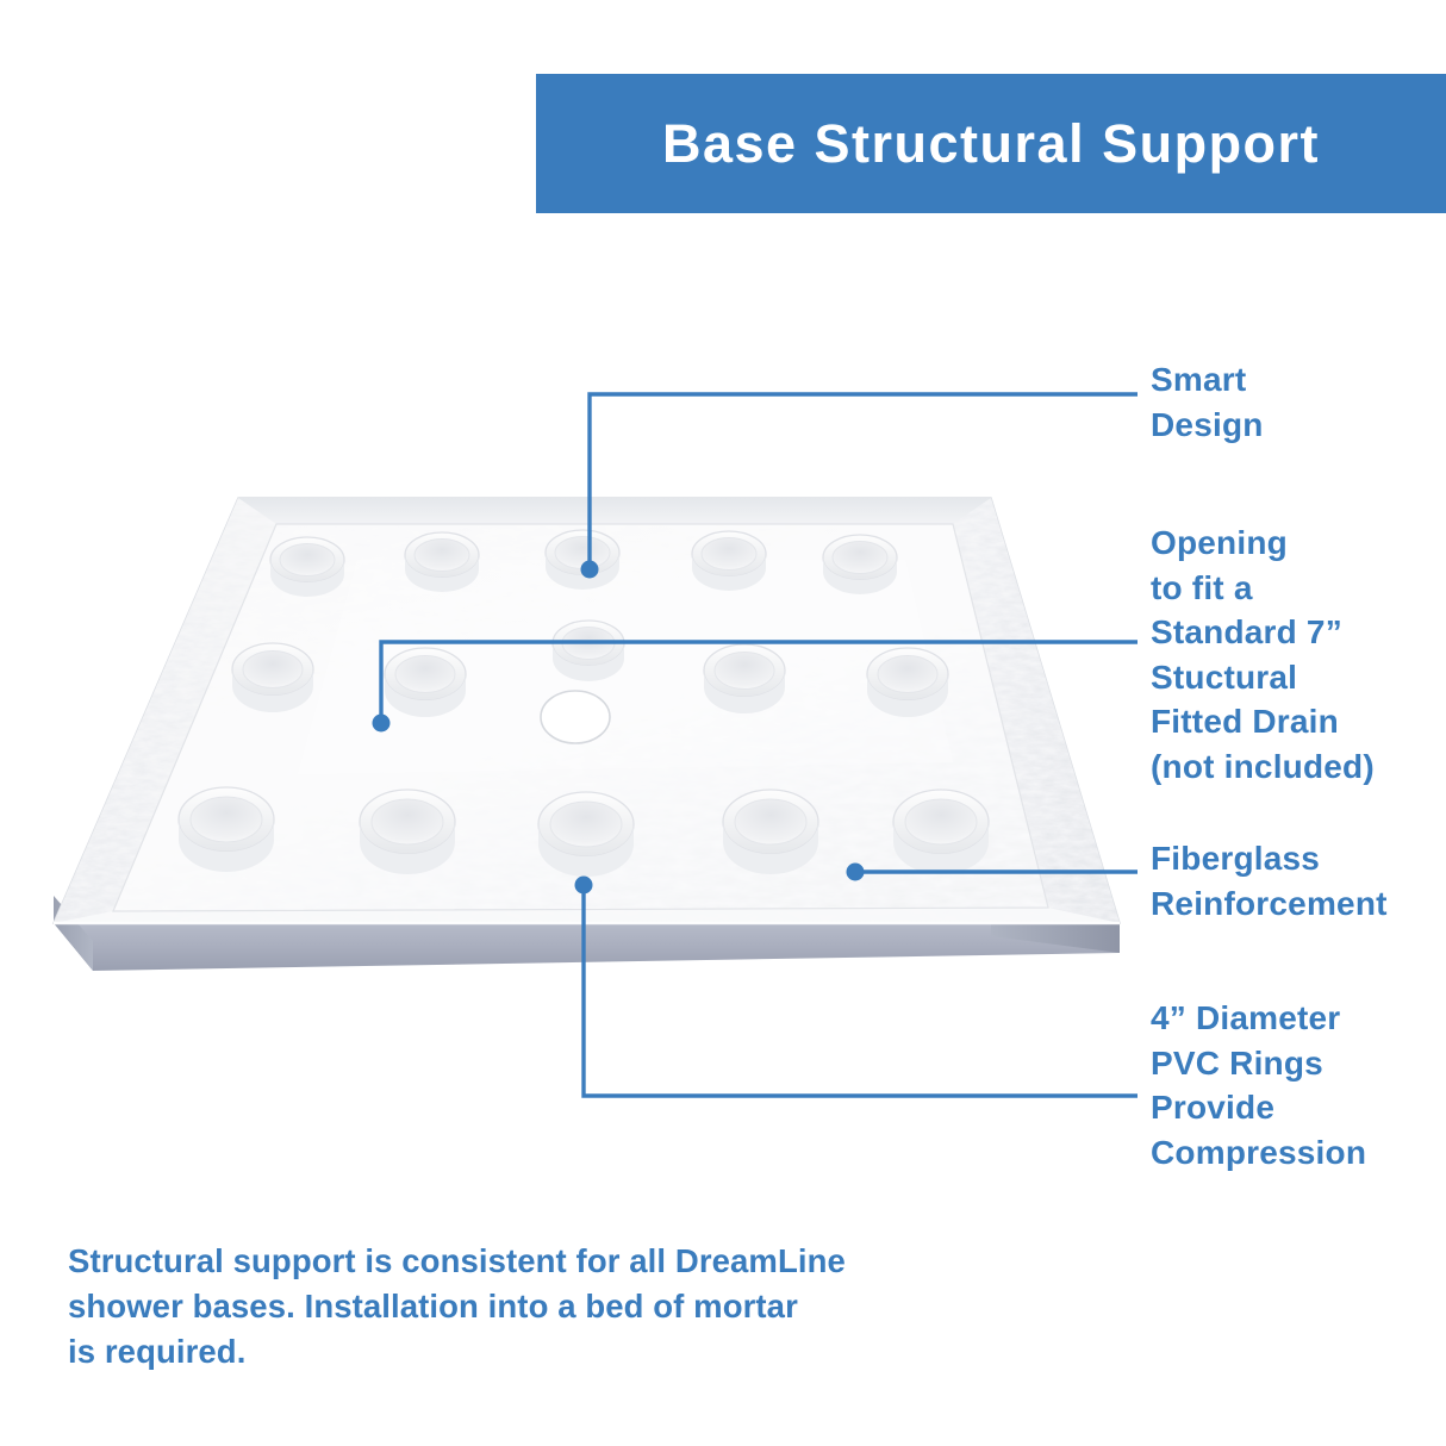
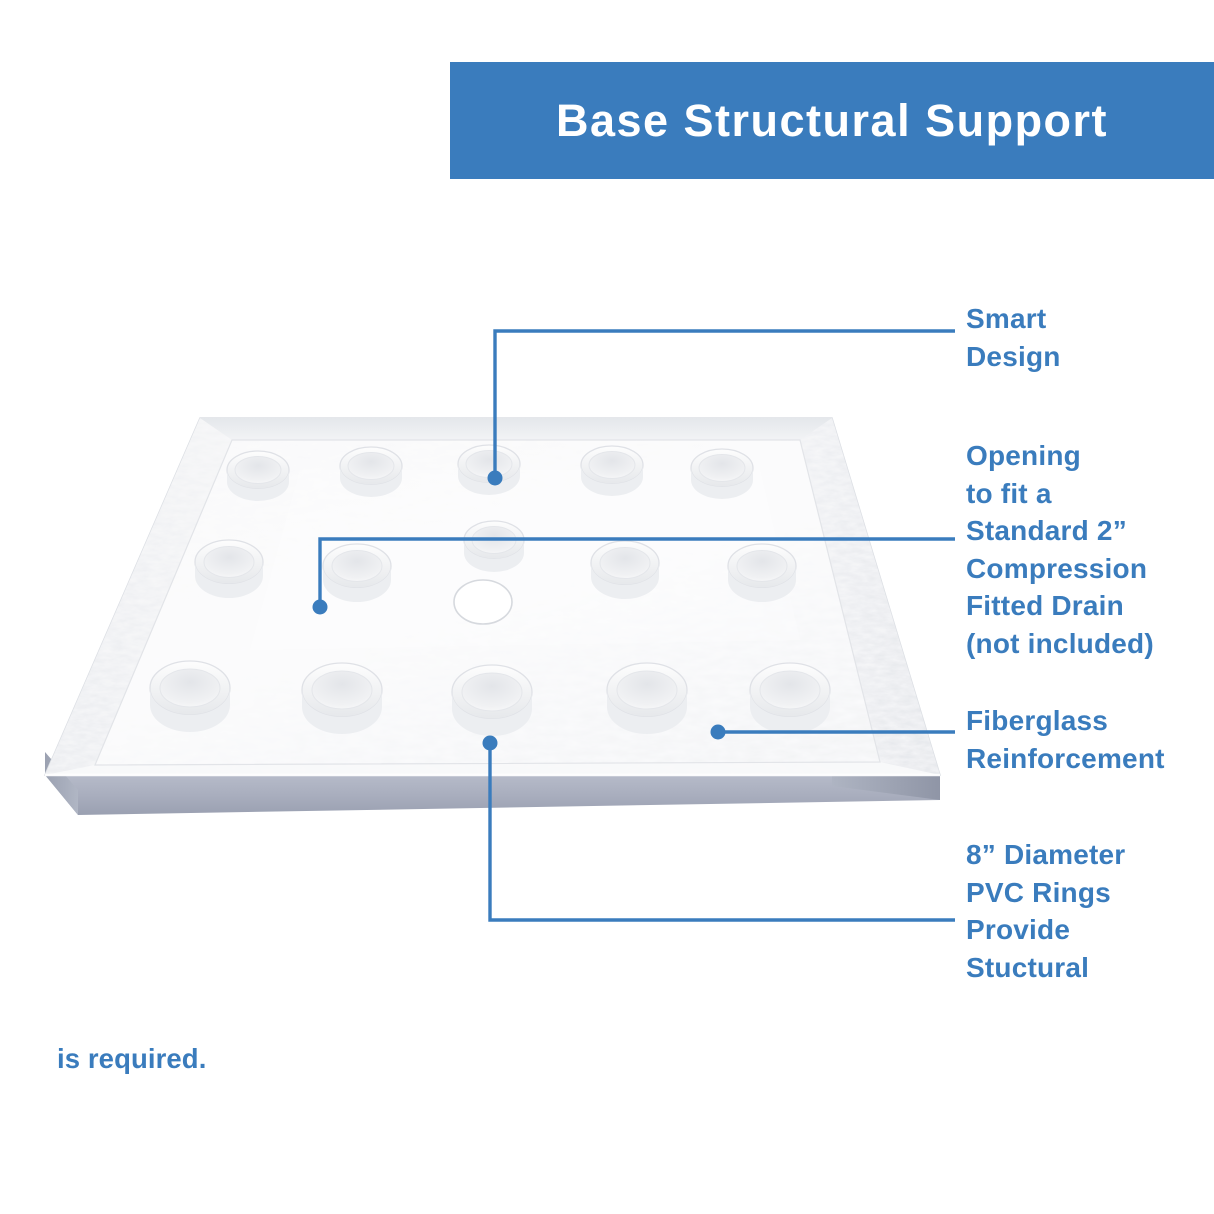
  Base Structural Support
  Smart
  Design
  Opening
  to fit a
- Standard 7”
+ Standard 2”
- Stuctural
+ Compression
  Fitted Drain
  (not included)
  Fiberglass
  Reinforcement
- 4” Diameter
+ 8” Diameter
  PVC Rings
  Provide
- Compression
+ Stuctural
- Structural support is consistent for all DreamLine
- shower bases. Installation into a bed of mortar
  is required.
